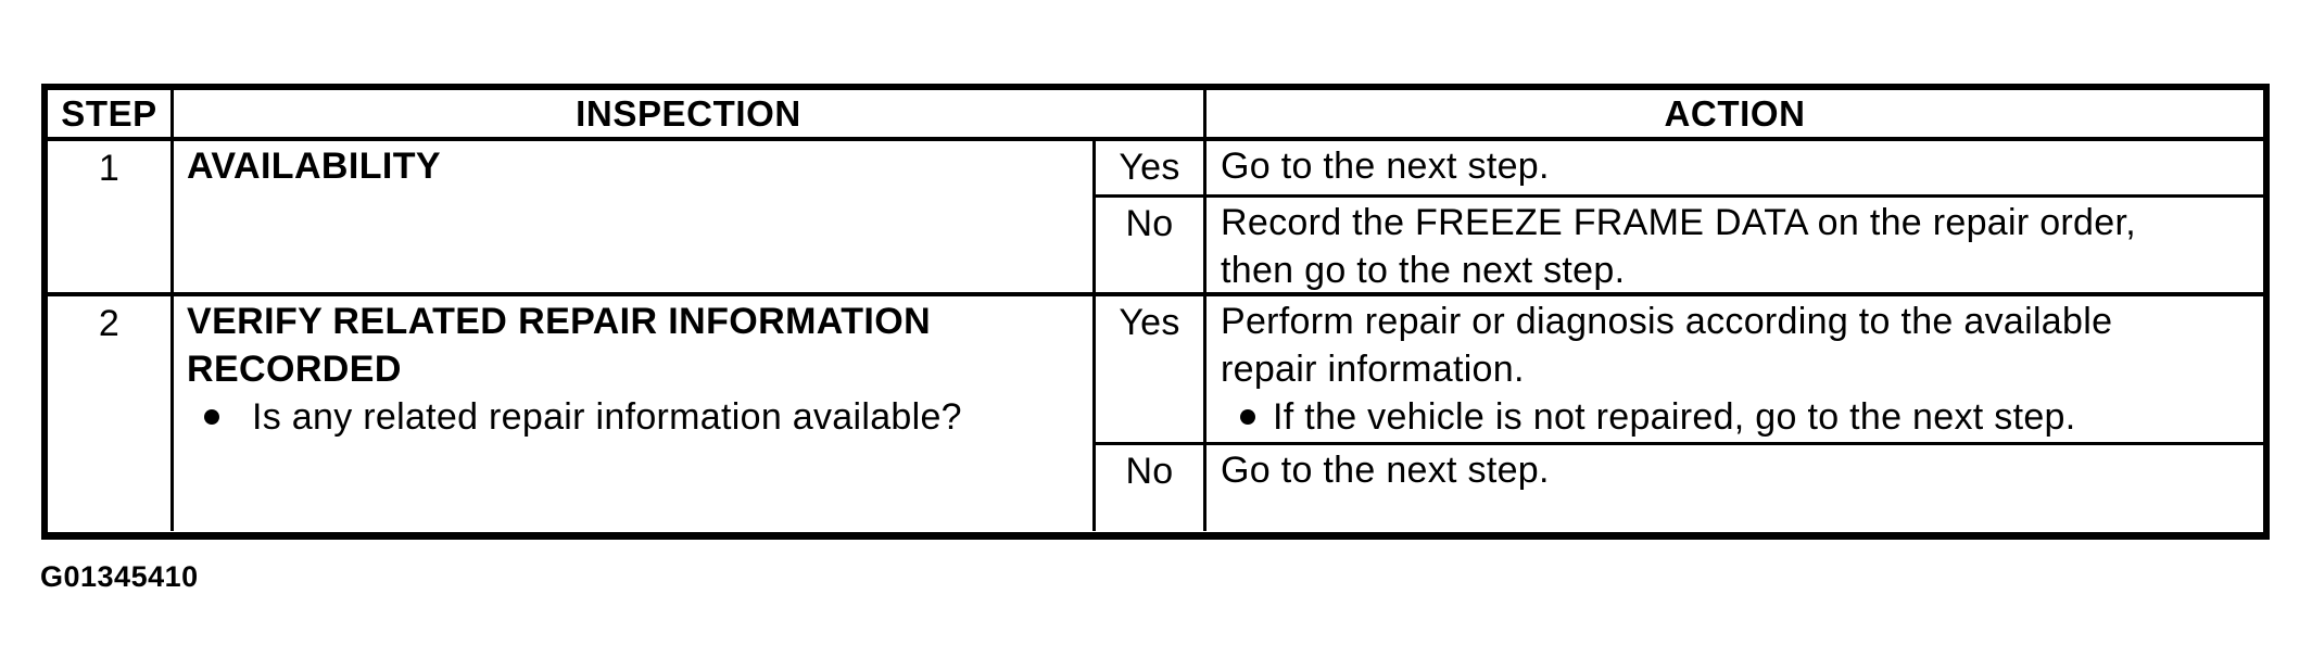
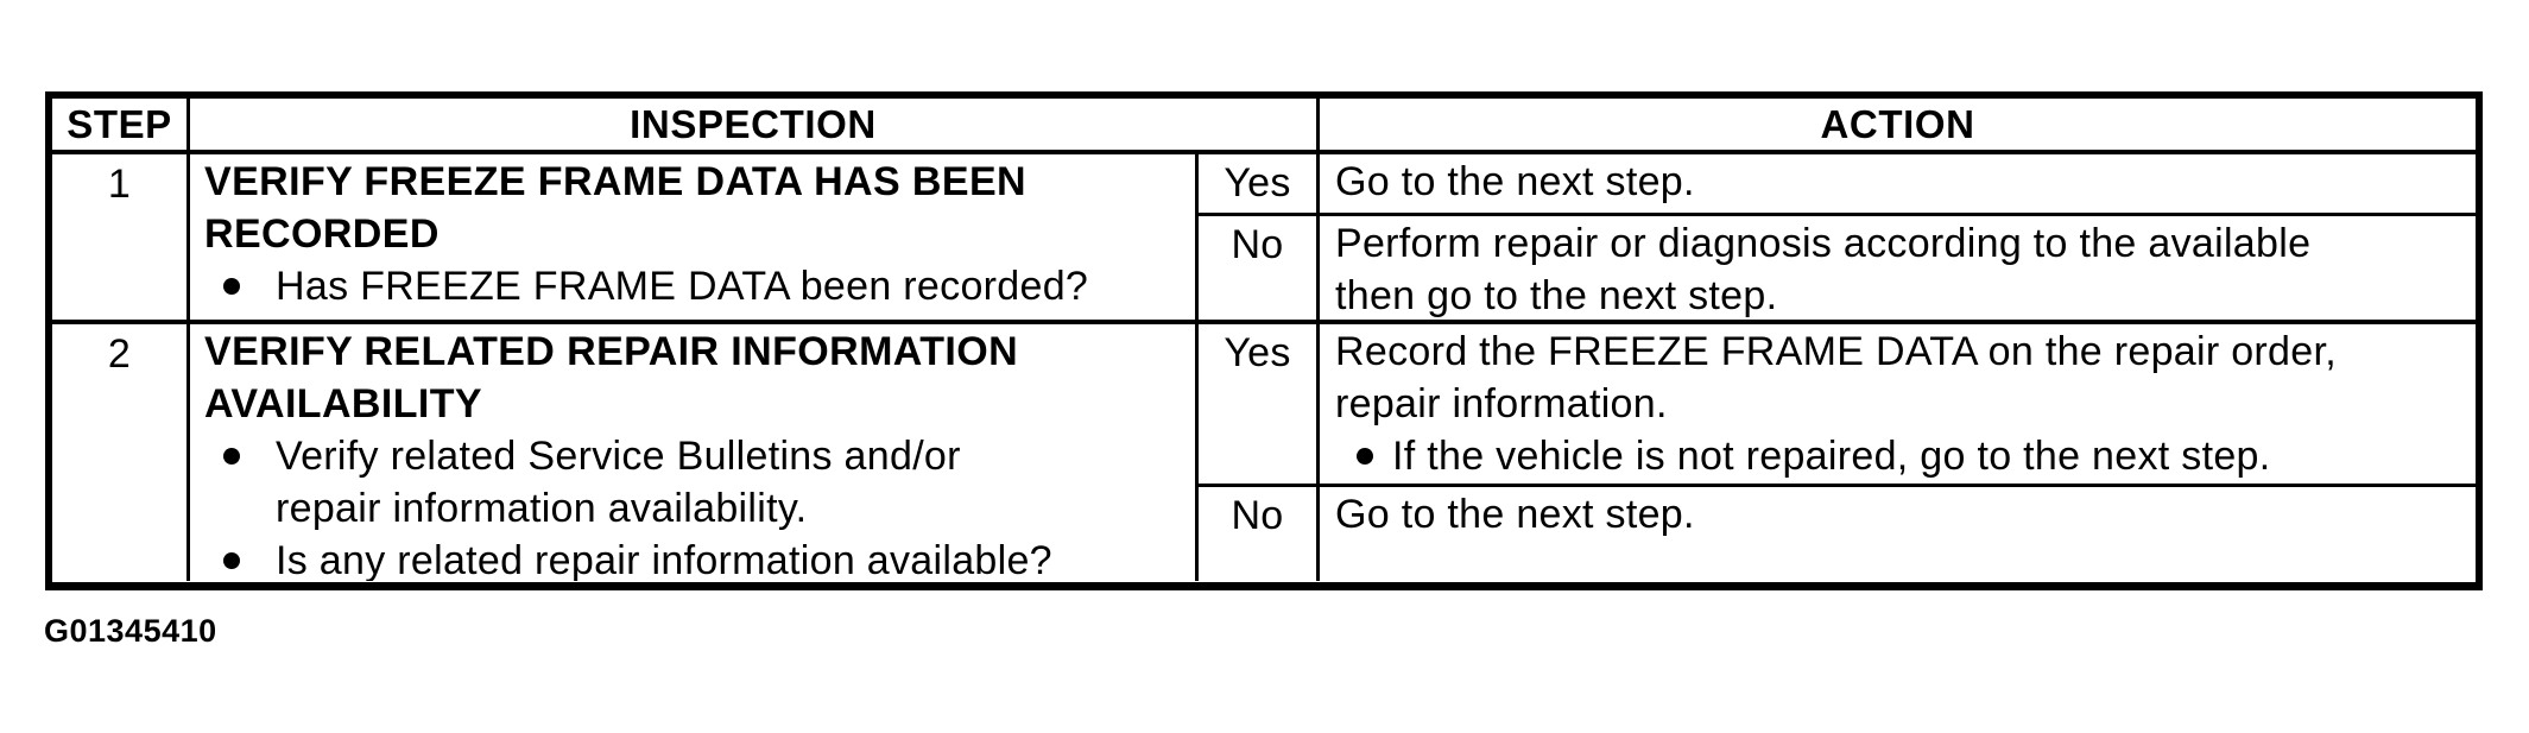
  STEP
  INSPECTION
  ACTION
  1
+ VERIFY FREEZE FRAME DATA HAS BEEN
- AVAILABILITY
+ RECORDED
+ Has FREEZE FRAME DATA been recorded?
  Yes
  Go to the next step.
  No
- Record the FREEZE FRAME DATA on the repair order,
+ Perform repair or diagnosis according to the available
  then go to the next step.
  2
  VERIFY RELATED REPAIR INFORMATION
- RECORDED
+ AVAILABILITY
+ Verify related Service Bulletins and/or
+ repair information availability.
  Is any related repair information available?
  Yes
- Perform repair or diagnosis according to the available
+ Record the FREEZE FRAME DATA on the repair order,
  repair information.
  If the vehicle is not repaired, go to the next step.
  No
  Go to the next step.
  G01345410
